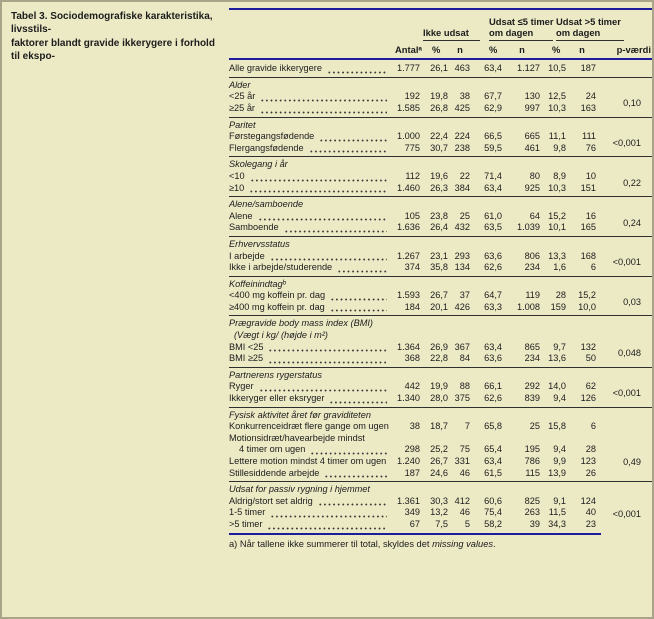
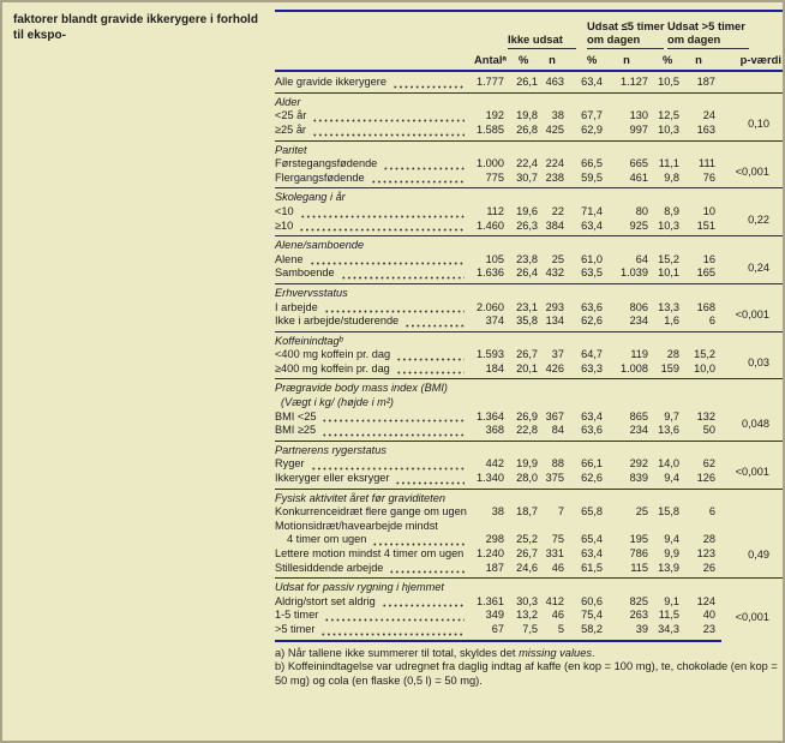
- Tabel 3. Sociodemografiske karakteristika, livsstils-
  faktorer blandt gravide ikkerygere i forhold til ekspo-
  Ikke udsat
  Udsat ≤5 timer
  om dagen
  Udsat >5 timer
  om dagen
  	Antalᵃ	%	n	%	n	%	n	p-værdi
  Alle gravide ikkerygere	1.777	26,1	463	63,4	1.127	10,5	187
  Alder
  <25 år	192	19,8	38	67,7	130	12,5	24	0,10
  ≥25 år	1.585	26,8	425	62,9	997	10,3	163
  Paritet
  Førstegangsfødende	1.000	22,4	224	66,5	665	11,1	111	<0,001
  Flergangsfødende	775	30,7	238	59,5	461	9,8	76
  Skolegang i år
  <10	112	19,6	22	71,4	80	8,9	10	0,22
  ≥10	1.460	26,3	384	63,4	925	10,3	151
  Alene/samboende
  Alene	105	23,8	25	61,0	64	15,2	16	0,24
  Samboende	1.636	26,4	432	63,5	1.039	10,1	165
  Erhvervsstatus
- I arbejde	1.267	23,1	293	63,6	806	13,3	168	<0,001
+ I arbejde	2.060	23,1	293	63,6	806	13,3	168	<0,001
  Ikke i arbejde/studerende	374	35,8	134	62,6	234	1,6	6
  Koffeinindtagᵇ
  <400 mg koffein pr. dag	1.593	26,7	37	64,7	119	28	15,2	0,03
  ≥400 mg koffein pr. dag	184	20,1	426	63,3	1.008	159	10,0
  Prægravide body mass index (BMI)
  (Vægt i kg/ (højde i m²)
  BMI <25	1.364	26,9	367	63,4	865	9,7	132	0,048
  BMI ≥25	368	22,8	84	63,6	234	13,6	50
  Partnerens rygerstatus
  Ryger	442	19,9	88	66,1	292	14,0	62	<0,001
  Ikkeryger eller eksryger	1.340	28,0	375	62,6	839	9,4	126
  Fysisk aktivitet året før graviditeten
  Konkurrenceidræt flere gange om ugen	38	18,7	7	65,8	25	15,8	6
  Motionsidræt/havearbejde mindst
  4 timer om ugen	298	25,2	75	65,4	195	9,4	28	0,49
  Lettere motion mindst 4 timer om ugen	1.240	26,7	331	63,4	786	9,9	123
  Stillesiddende arbejde	187	24,6	46	61,5	115	13,9	26
  Udsat for passiv rygning i hjemmet
  Aldrig/stort set aldrig	1.361	30,3	412	60,6	825	9,1	124	<0,001
  1-5 timer	349	13,2	46	75,4	263	11,5	40
  >5 timer	67	7,5	5	58,2	39	34,3	23
  a) Når tallene ikke summerer til total, skyldes det missing values.
+ b) Koffeinindtagelse var udregnet fra daglig indtag af kaffe (en kop = 100 mg), te, chokolade (en kop = 50 mg) og cola (en flaske (0,5 l) = 50 mg).
